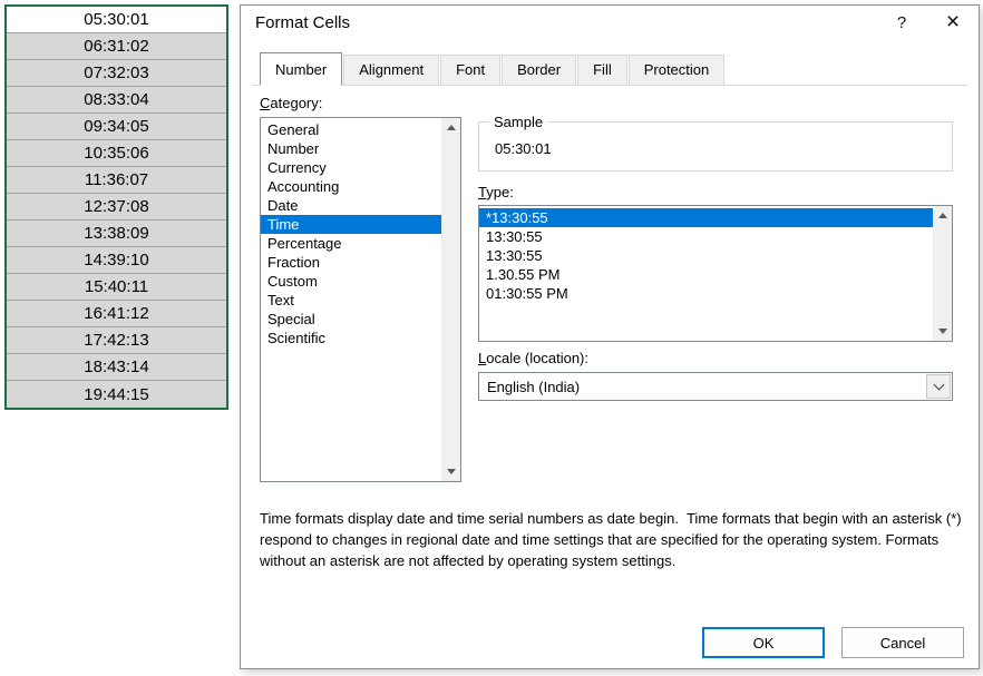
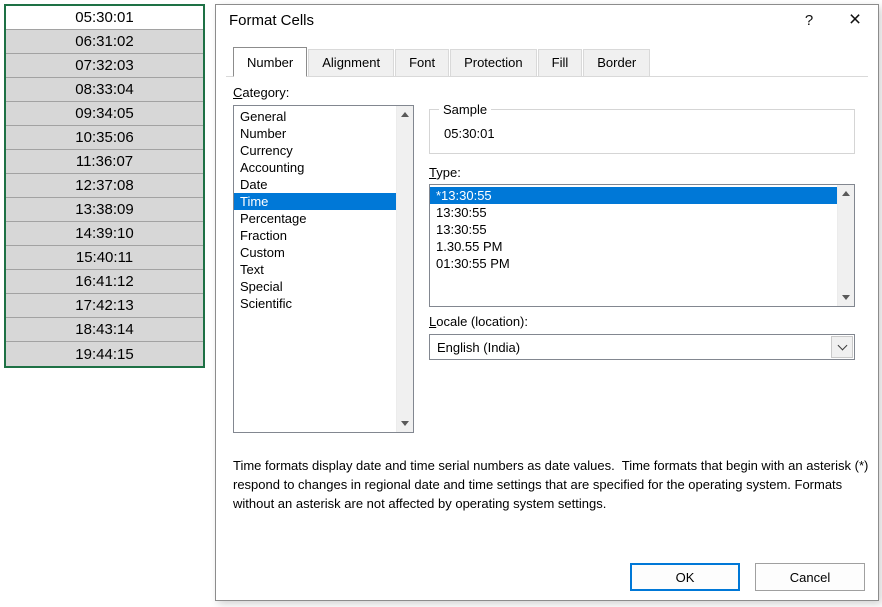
  05:30:01
  06:31:02
  07:32:03
  08:33:04
  09:34:05
  10:35:06
  11:36:07
  12:37:08
  13:38:09
  14:39:10
  15:40:11
  16:41:12
  17:42:13
  18:43:14
  19:44:15
  Format Cells
  ?
  ×
  Number
  Alignment
  Font
- Border
+ Protection
  Fill
- Protection
+ Border
  Category:
  General
  Number
  Currency
  Accounting
  Date
  Time
  Percentage
  Fraction
  Custom
  Text
  Special
  Scientific
  Sample
  05:30:01
  Type:
  *13:30:55
  13:30:55
  13:30:55
  1.30.55 PM
  01:30:55 PM
  Locale (location):
  English (India)
- Time formats display date and time serial numbers as date begin. Time formats that begin with an asterisk (*) respond to changes in regional date and time settings that are specified for the operating system. Formats without an asterisk are not affected by operating system settings.
+ Time formats display date and time serial numbers as date values. Time formats that begin with an asterisk (*) respond to changes in regional date and time settings that are specified for the operating system. Formats without an asterisk are not affected by operating system settings.
  OK
  Cancel
